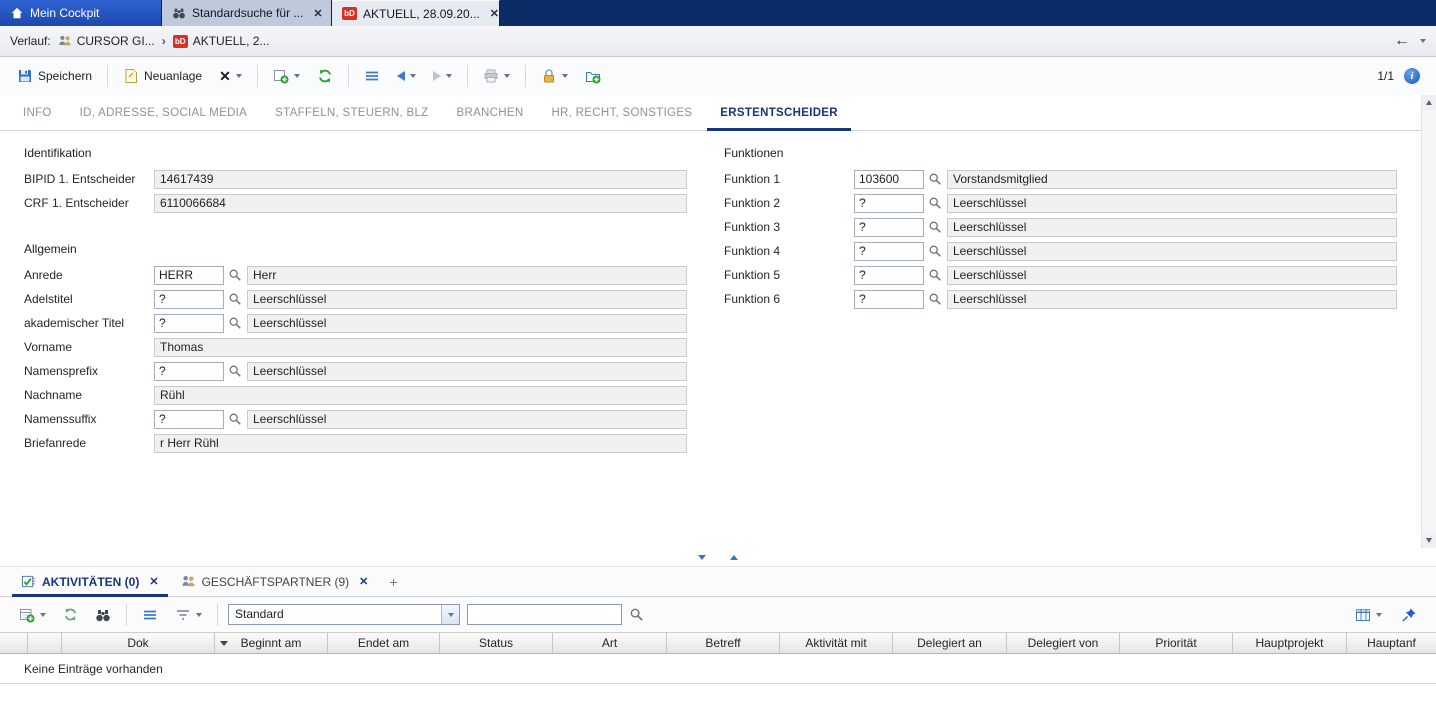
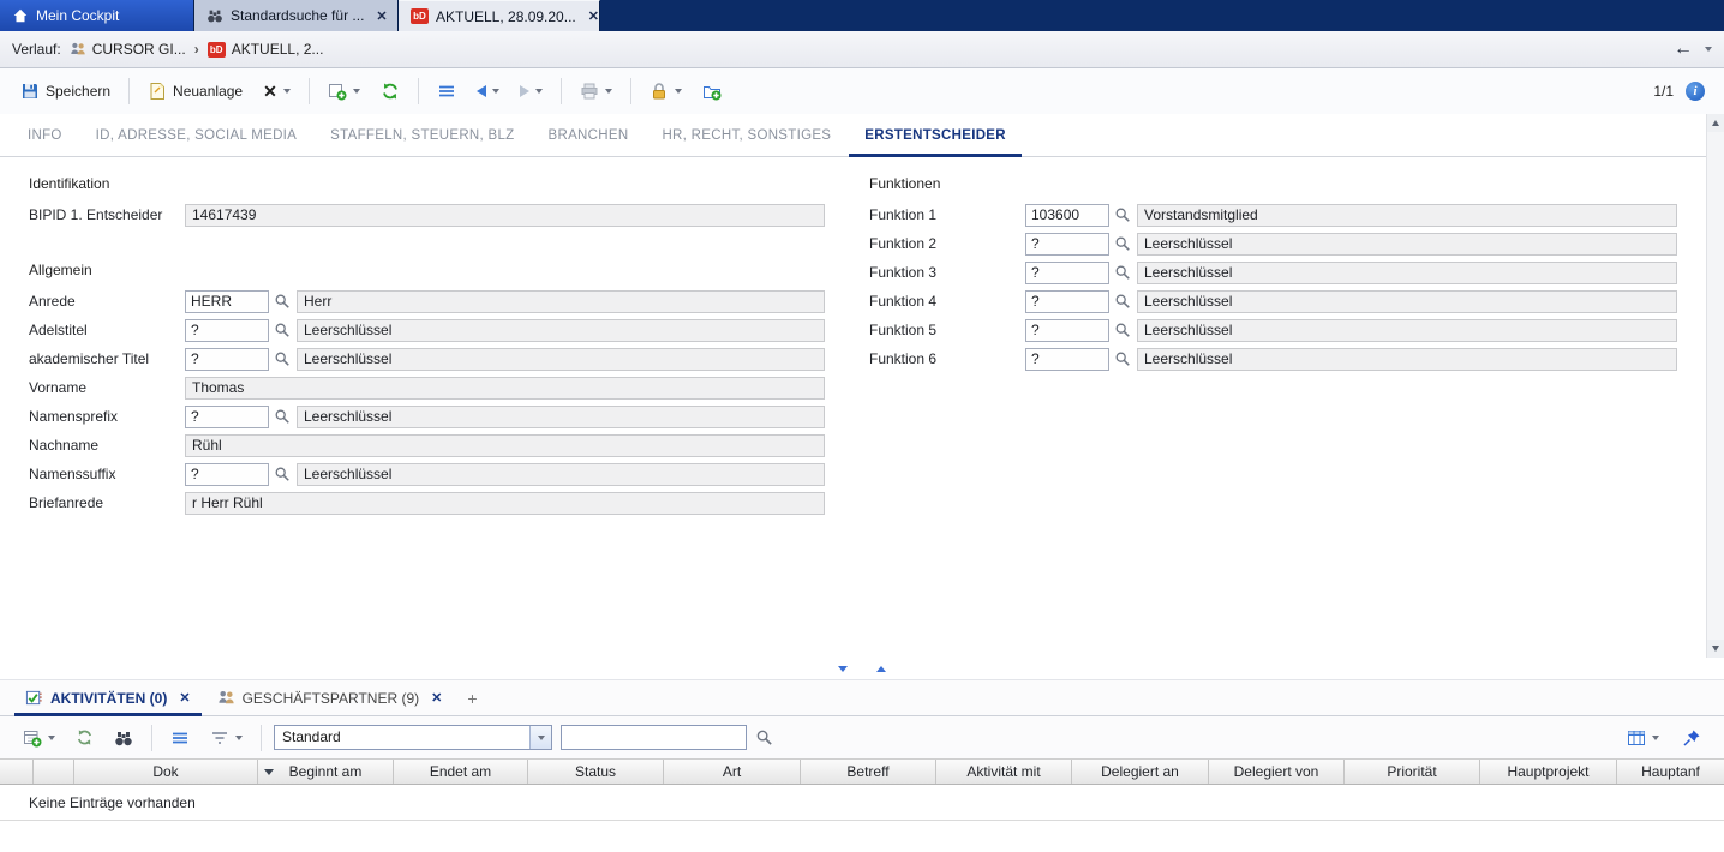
  Mein Cockpit
  Standardsuche für ...
  ✕
  bD
  AKTUELL, 28.09.20...
  ✕
  Verlauf:
  CURSOR GI...
  ›
  bD
  AKTUELL, 2...
  ←
  Speichern
  Neuanlage
  ✕
  1/1
  i
  INFO
  ID, ADRESSE, SOCIAL MEDIA
  STAFFELN, STEUERN, BLZ
  BRANCHEN
  HR, RECHT, SONSTIGES
  ERSTENTSCHEIDER
  Identifikation
  BIPID 1. Entscheider
  14617439
- CRF 1. Entscheider
- 6110066684
  Allgemein
  Anrede
  HERR
  Herr
  Adelstitel
  ?
  Leerschlüssel
  akademischer Titel
  ?
  Leerschlüssel
  Vorname
  Thomas
  Namensprefix
  ?
  Leerschlüssel
  Nachname
  Rühl
  Namenssuffix
  ?
  Leerschlüssel
  Briefanrede
  r Herr Rühl
  Funktionen
  Funktion 1
  103600
  Vorstandsmitglied
  Funktion 2
  ?
  Leerschlüssel
  Funktion 3
  ?
  Leerschlüssel
  Funktion 4
  ?
  Leerschlüssel
  Funktion 5
  ?
  Leerschlüssel
  Funktion 6
  ?
  Leerschlüssel
  AKTIVITÄTEN (0)
  ✕
  GESCHÄFTSPARTNER (9)
  ✕
  +
  Standard
  Dok
  Beginnt am
  Endet am
  Status
  Art
  Betreff
  Aktivität mit
  Delegiert an
  Delegiert von
  Priorität
  Hauptprojekt
  Hauptanf
  Keine Einträge vorhanden
